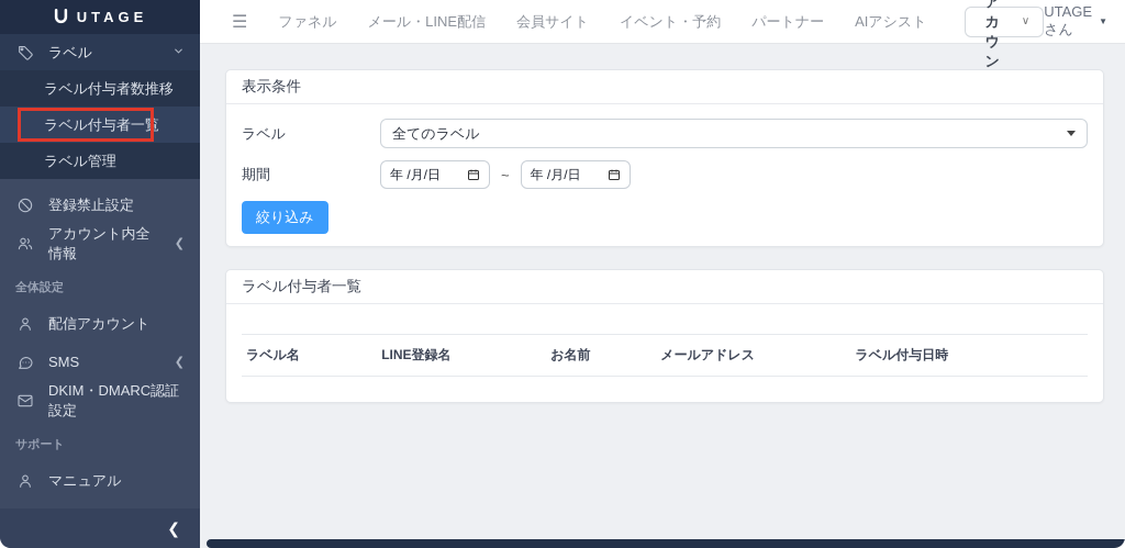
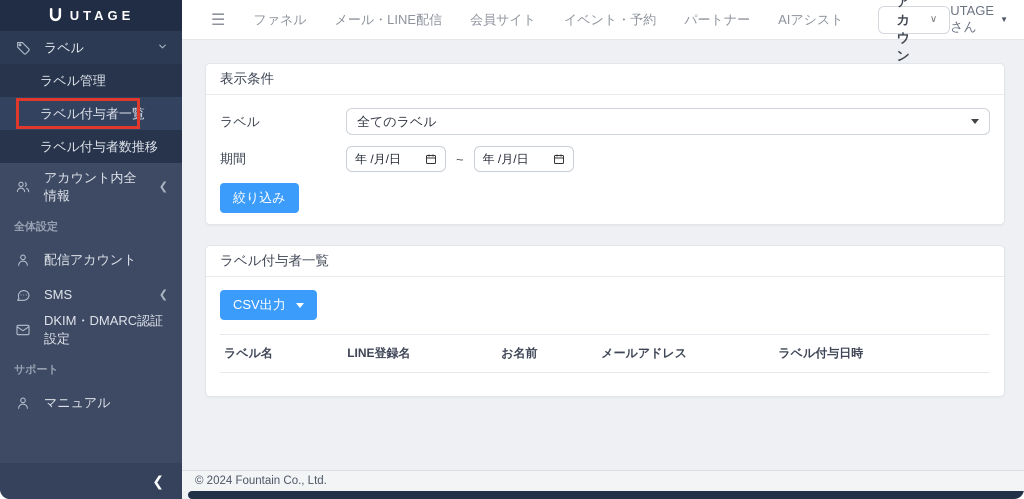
  UTAGE
  ラベル
- ラベル付与者数推移
+ ラベル管理
  ラベル付与者一覧
- ラベル管理
+ ラベル付与者数推移
- 登録禁止設定
  アカウント内全情報
  ❮
  全体設定
  配信アカウント
  SMS
  ❮
  DKIM・DMARC認証設定
  サポート
  マニュアル
  ❮
  ☰
  ファネル
  メール・LINE配信
  会員サイト
  イベント・予約
  パートナー
  AIアシスト
  ∨
  UTAGE さん
  ▼
  表示条件
  ラベル
  全てのラベル
  期間
  年 /月/日
  ~
  年 /月/日
  絞り込み
  ラベル付与者一覧
+ CSV出力
  ラベル名	LINE登録名	お名前	メールアドレス	ラベル付与日時
+ © 2024 Fountain Co., Ltd.
